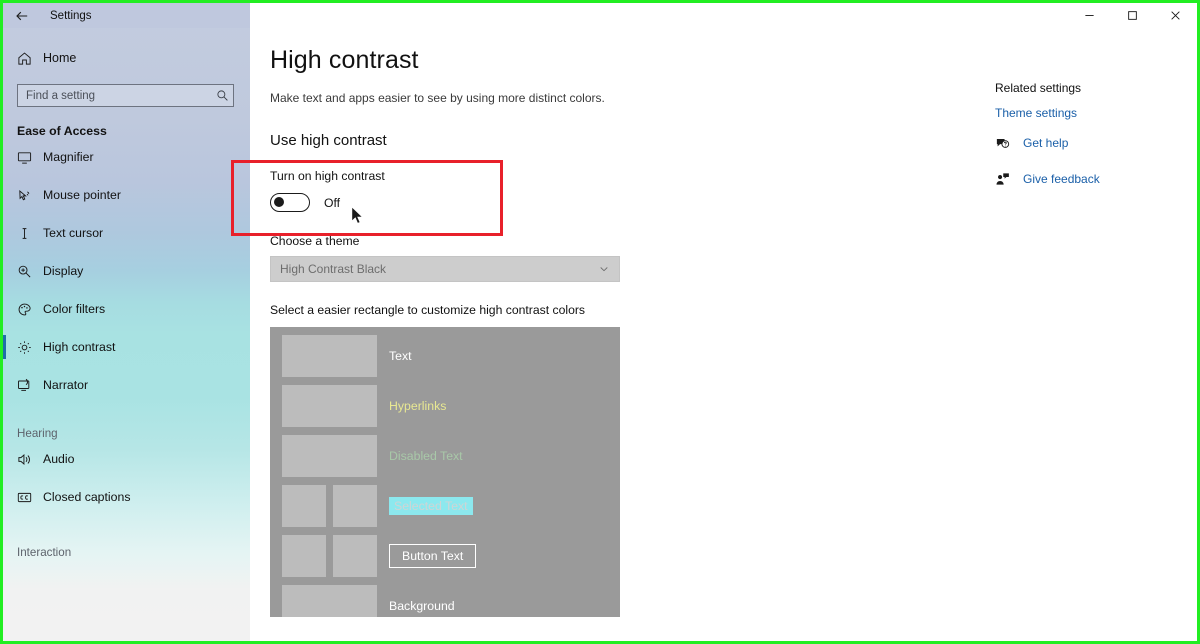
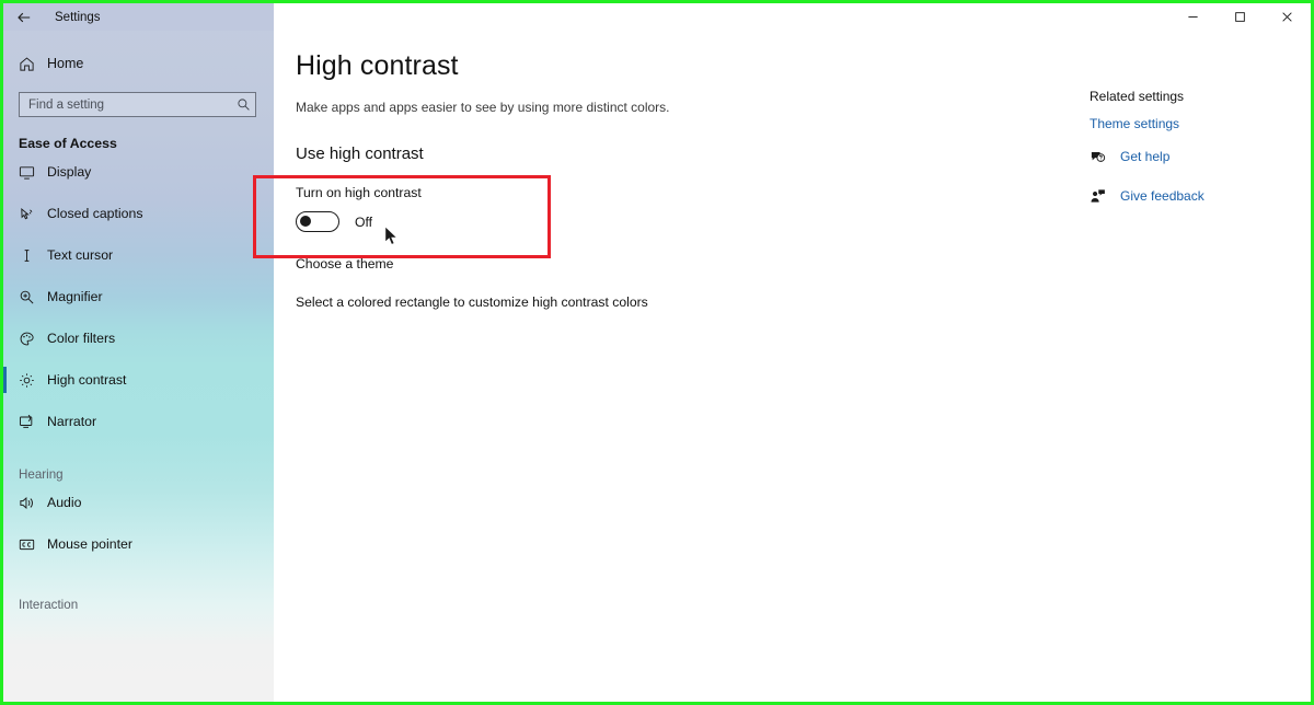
  Home
  Find a setting
  Ease of Access
- Magnifier
+ Display
- Mouse pointer
+ Closed captions
  Text cursor
- Display
+ Magnifier
  Color filters
  High contrast
  Narrator
  Hearing
  Audio
- Closed captions
+ Mouse pointer
  Interaction
  High contrast
- Make text and apps easier to see by using more distinct colors.
+ Make apps and apps easier to see by using more distinct colors.
  Use high contrast
  Turn on high contrast
  Off
  Choose a theme
- High Contrast Black
- Select a easier rectangle to customize high contrast colors
+ Select a colored rectangle to customize high contrast colors
- Text
- Hyperlinks
- Disabled Text
- Selected Text
- Button Text
- Background
  Related settings
  Theme settings
  Get help
  Give feedback
  Settings
